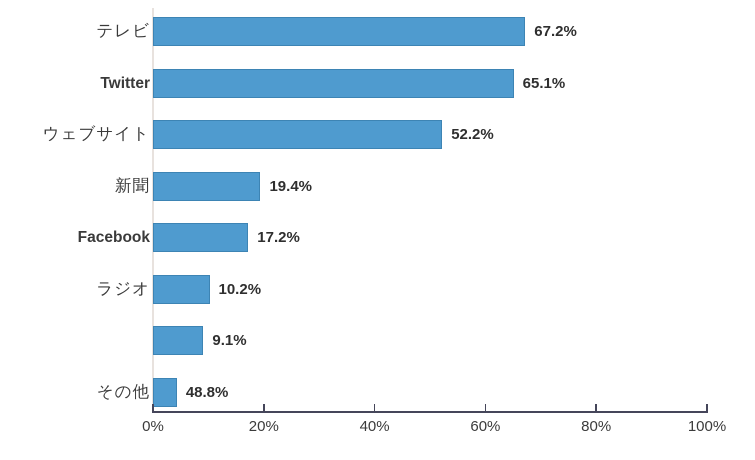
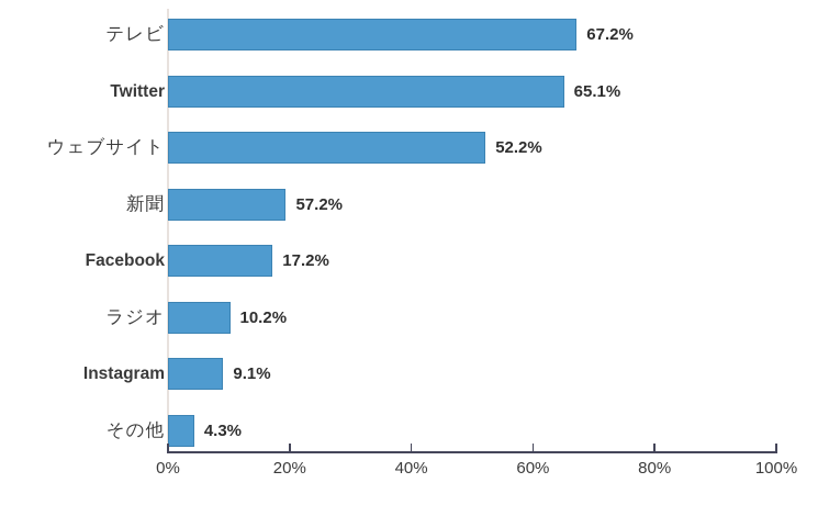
  テレビ
  67.2%
  Twitter
  65.1%
  ウェブサイト
  52.2%
  新聞
- 19.4%
+ 57.2%
  Facebook
  17.2%
  ラジオ
  10.2%
+ Instagram
  9.1%
  その他
- 48.8%
+ 4.3%
  0%
  20%
  40%
  60%
  80%
  100%
